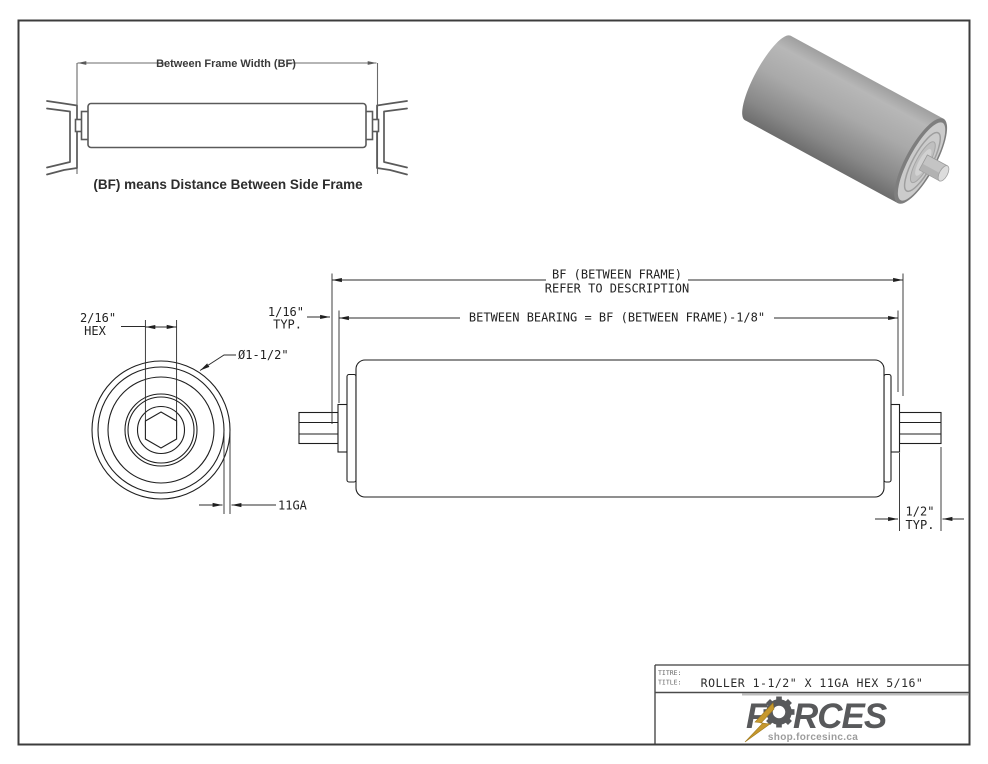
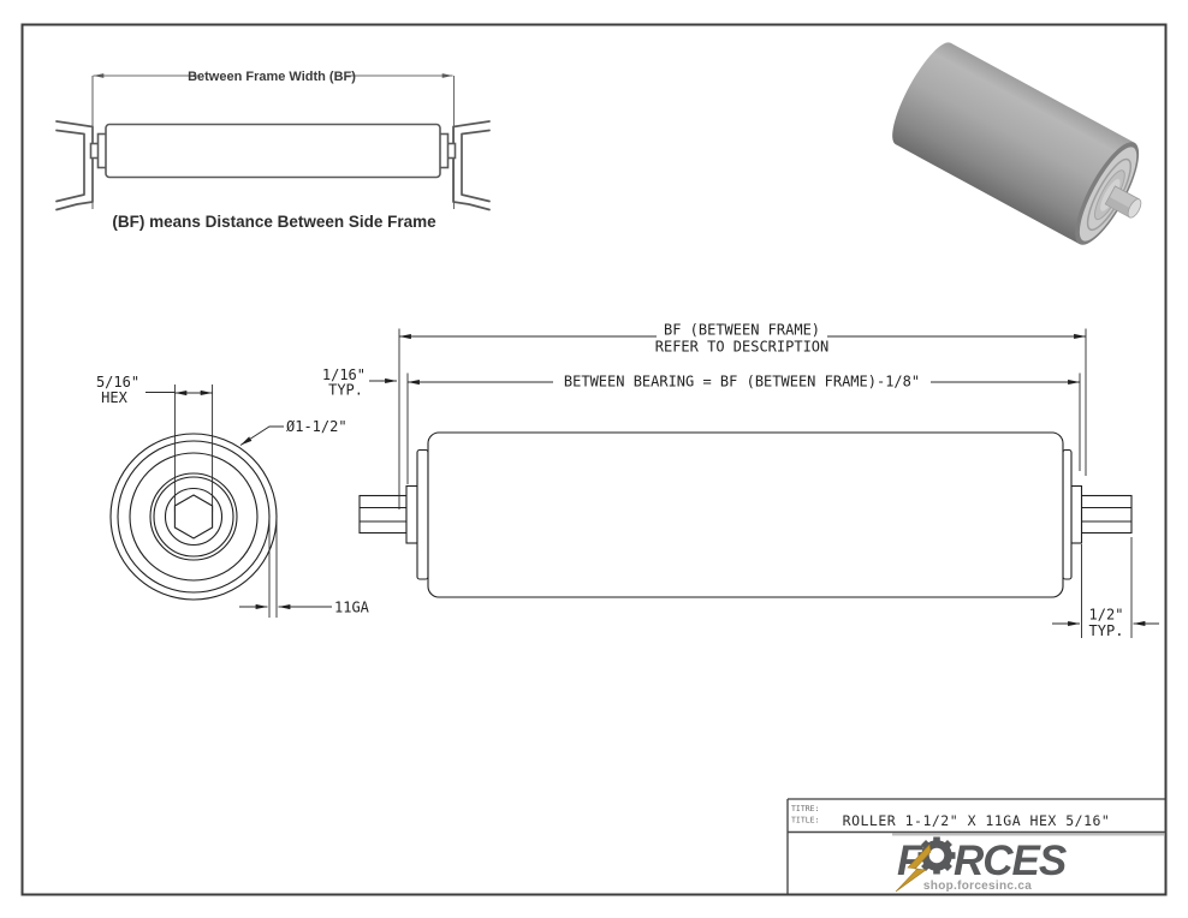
  Between Frame Width (BF)
  (BF) means Distance Between Side Frame
- 2/16"
+ 5/16"
  HEX
  Ø1-1/2"
  11GA
  BF (BETWEEN FRAME)
  REFER TO DESCRIPTION
  BETWEEN BEARING = BF (BETWEEN FRAME)-1/8"
  1/16"
  TYP.
  1/2"
  TYP.
  TITRE:
  TITLE:
  ROLLER 1-1/2" X 11GA HEX 5/16"
  F
  RCES
  shop.forcesinc.ca
